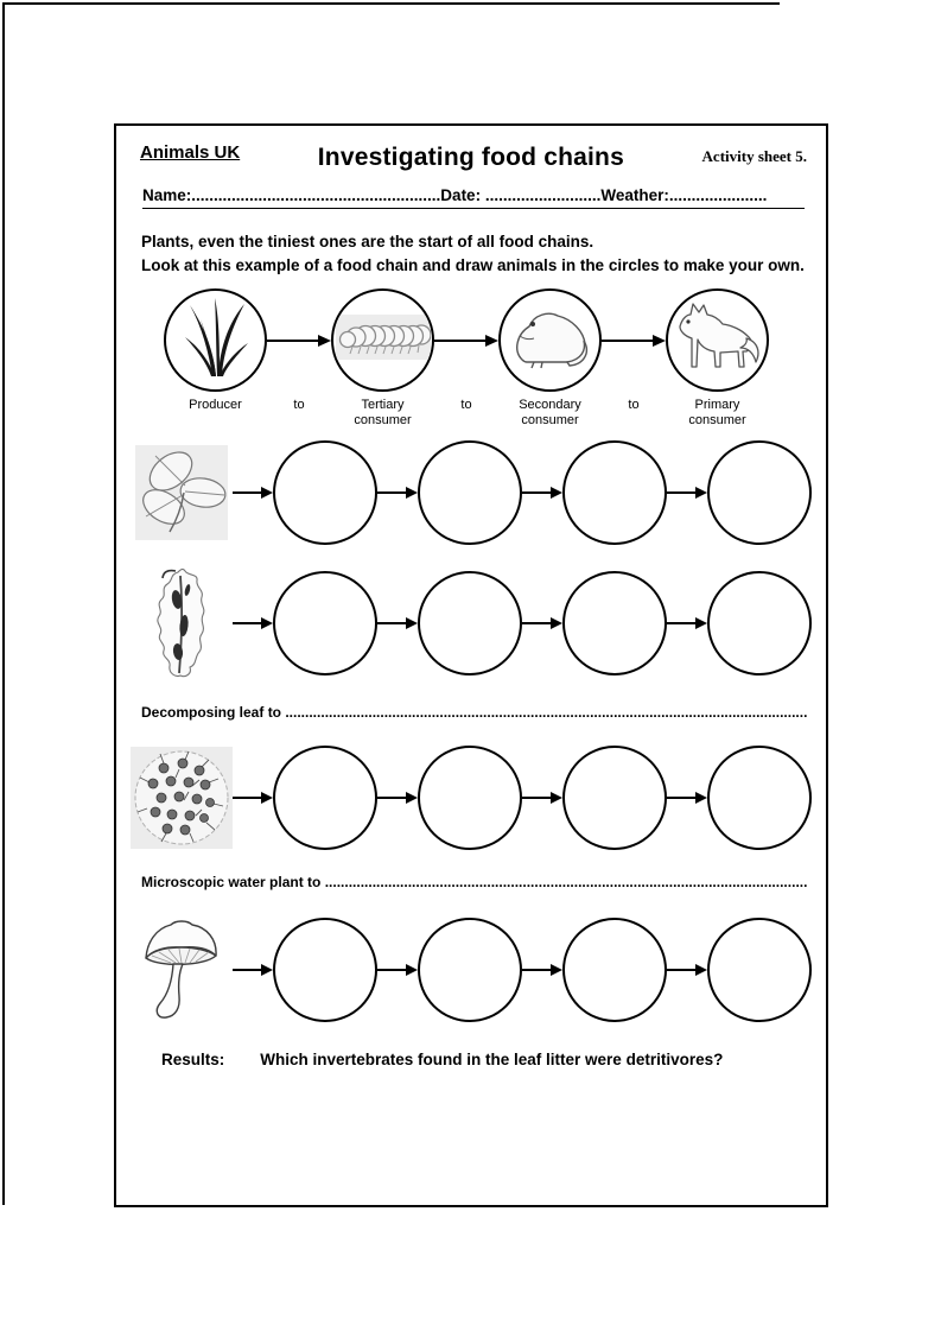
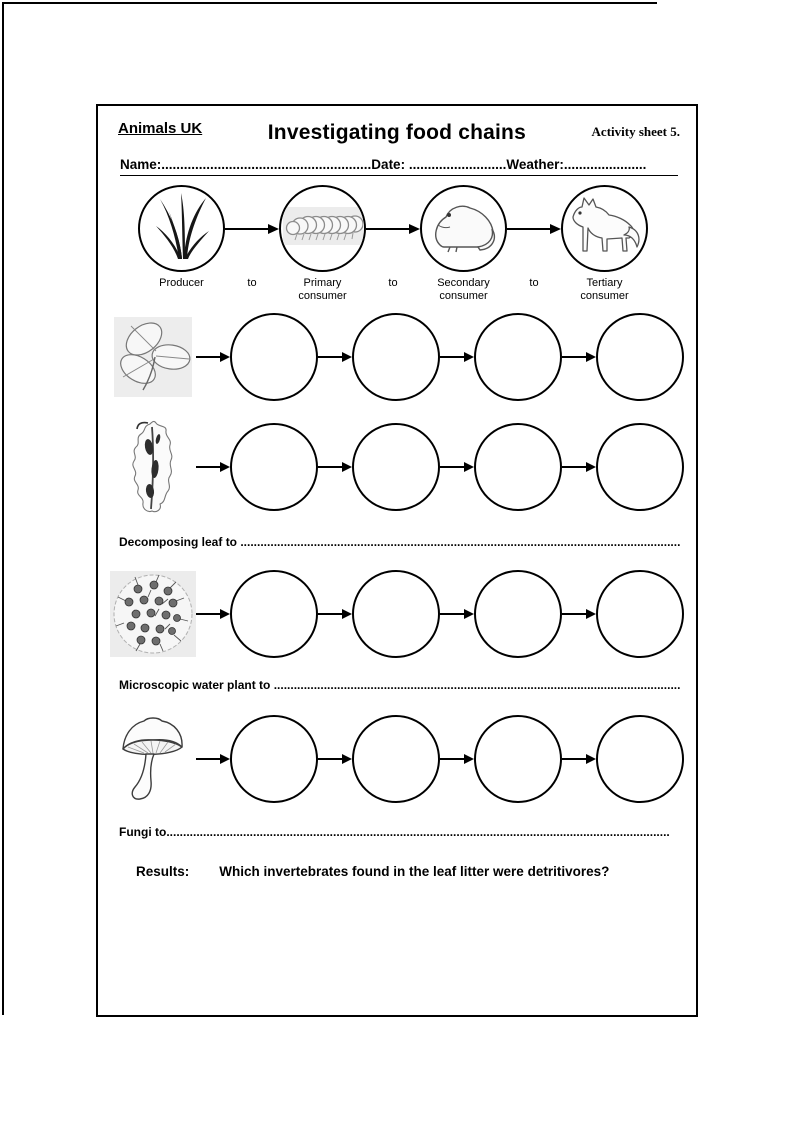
  Animals UK
  Investigating food chains
  Activity sheet 5.
  Name:........................................................Date: ..........................Weather:......................
- Plants, even the tiniest ones are the start of all food chains.
- Look at this example of a food chain and draw animals in the circles to make your own.
  Producer
  to
- Tertiary consumer
+ Primary consumer
  to
  Secondary consumer
  to
- Primary consumer
+ Tertiary consumer
  Decomposing leaf to ....................................................................................................................................
  Microscopic water plant to ..........................................................................................................................
+ Fungi to.......................................................................................................................................................
  Results:
  Which invertebrates found in the leaf litter were detritivores?
